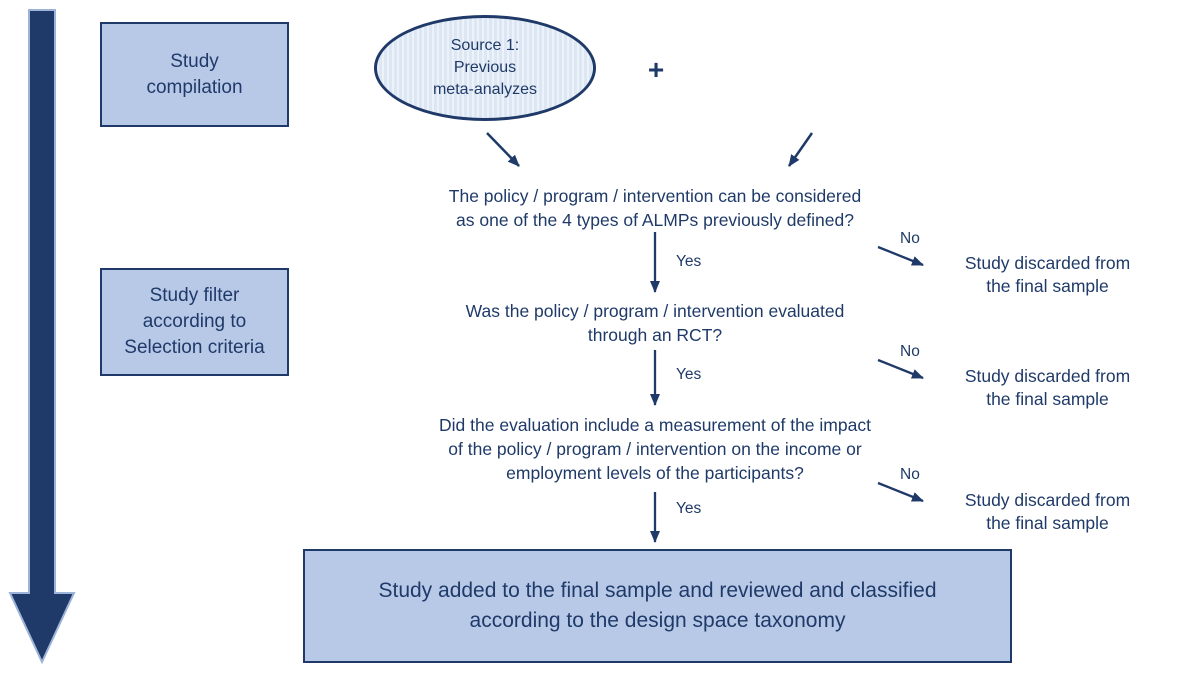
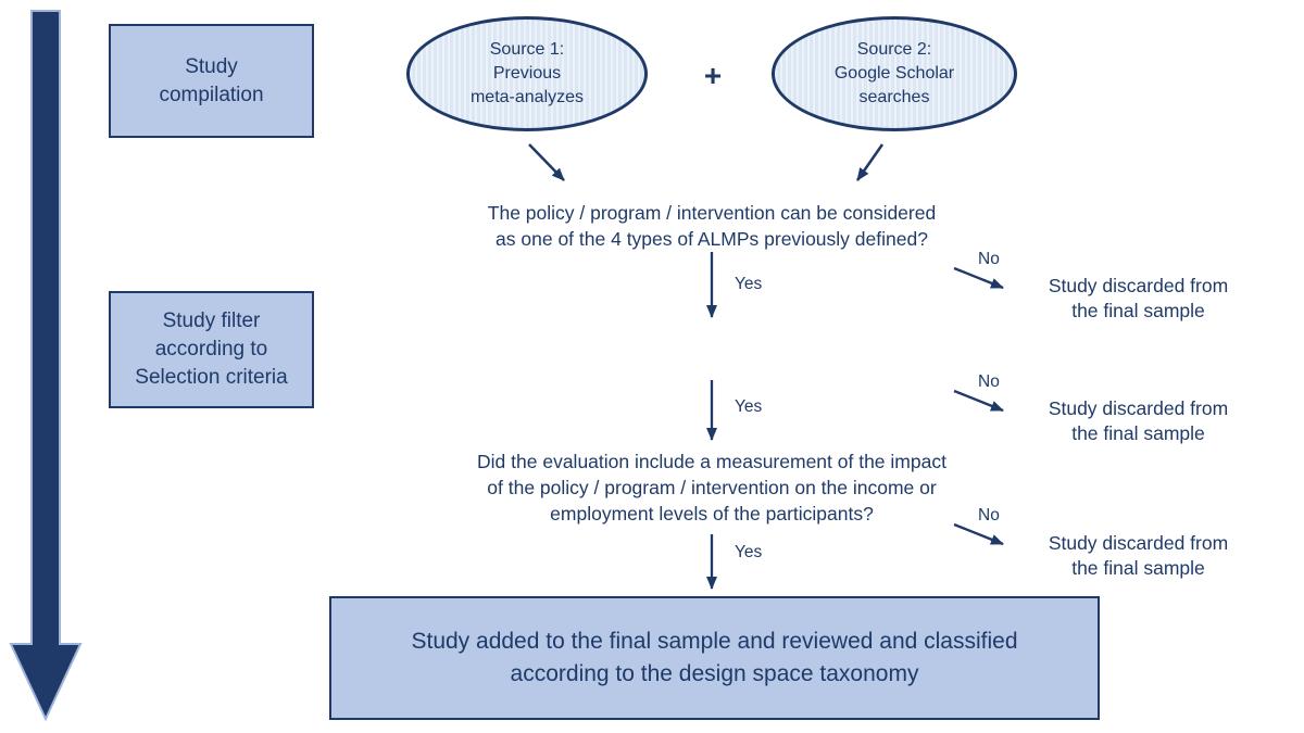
  Study
  compilation
  Study filter
  according to
  Selection criteria
  Source 1:
  Previous
  meta-analyzes
  +
+ Source 2:
+ Google Scholar
+ searches
  The policy / program / intervention can be considered
  as one of the 4 types of ALMPs previously defined?
  Yes
  No
  Study discarded from
  the final sample
- Was the policy / program / intervention evaluated
- through an RCT?
  Yes
  No
  Study discarded from
  the final sample
  Did the evaluation include a measurement of the impact
  of the policy / program / intervention on the income or
  employment levels of the participants?
  Yes
  No
  Study discarded from
  the final sample
  Study added to the final sample and reviewed and classified
  according to the design space taxonomy
